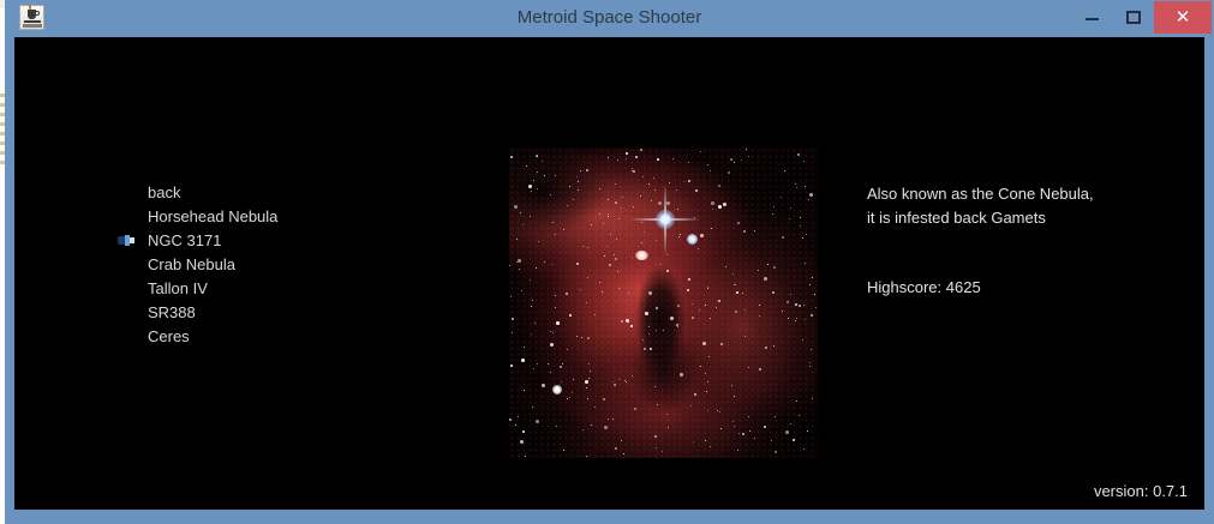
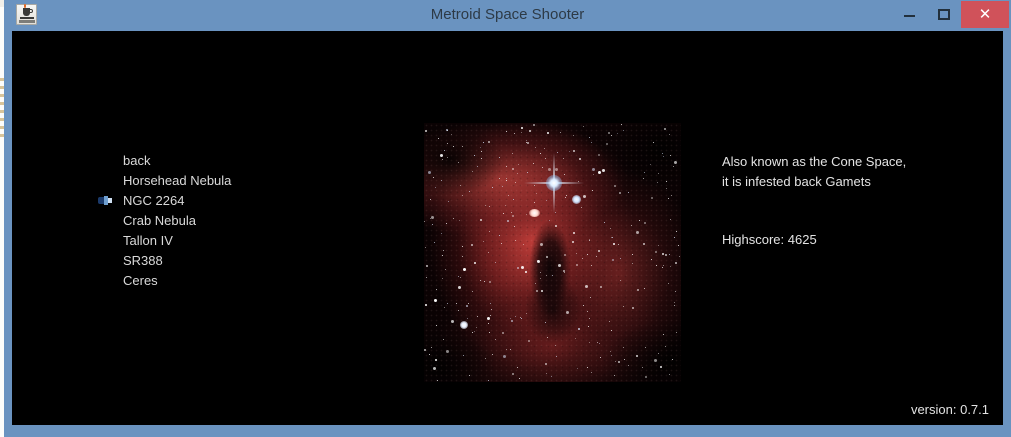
  Metroid Space Shooter
  ✕
  back
  Horsehead Nebula
- NGC 3171
+ NGC 2264
  Crab Nebula
  Tallon IV
  SR388
  Ceres
- Also known as the Cone Nebula,
+ Also known as the Cone Space,
  it is infested back Gamets
  Highscore: 4625
  version: 0.7.1
